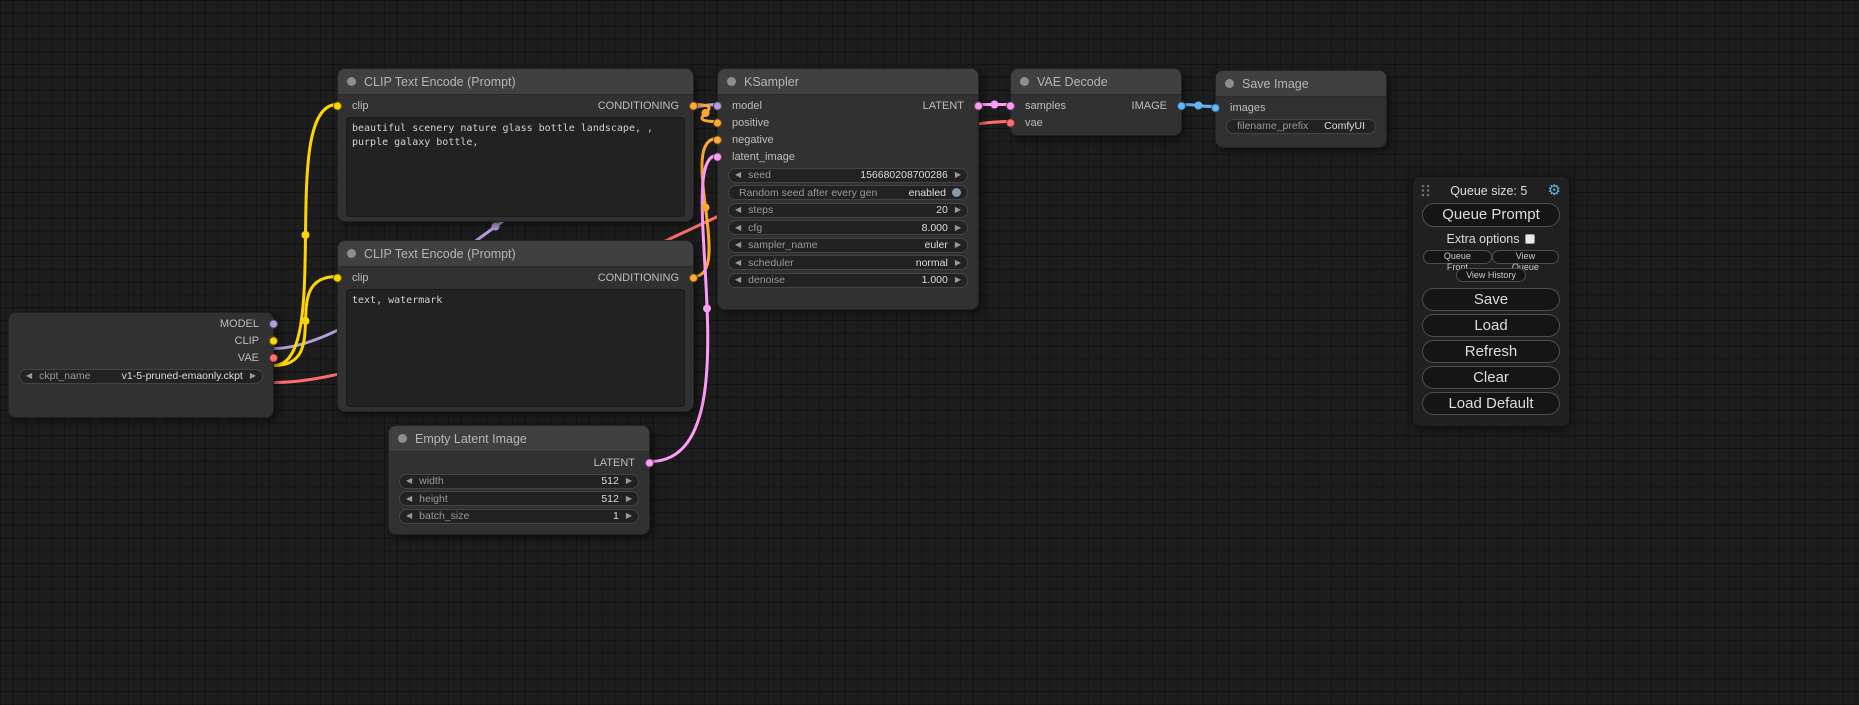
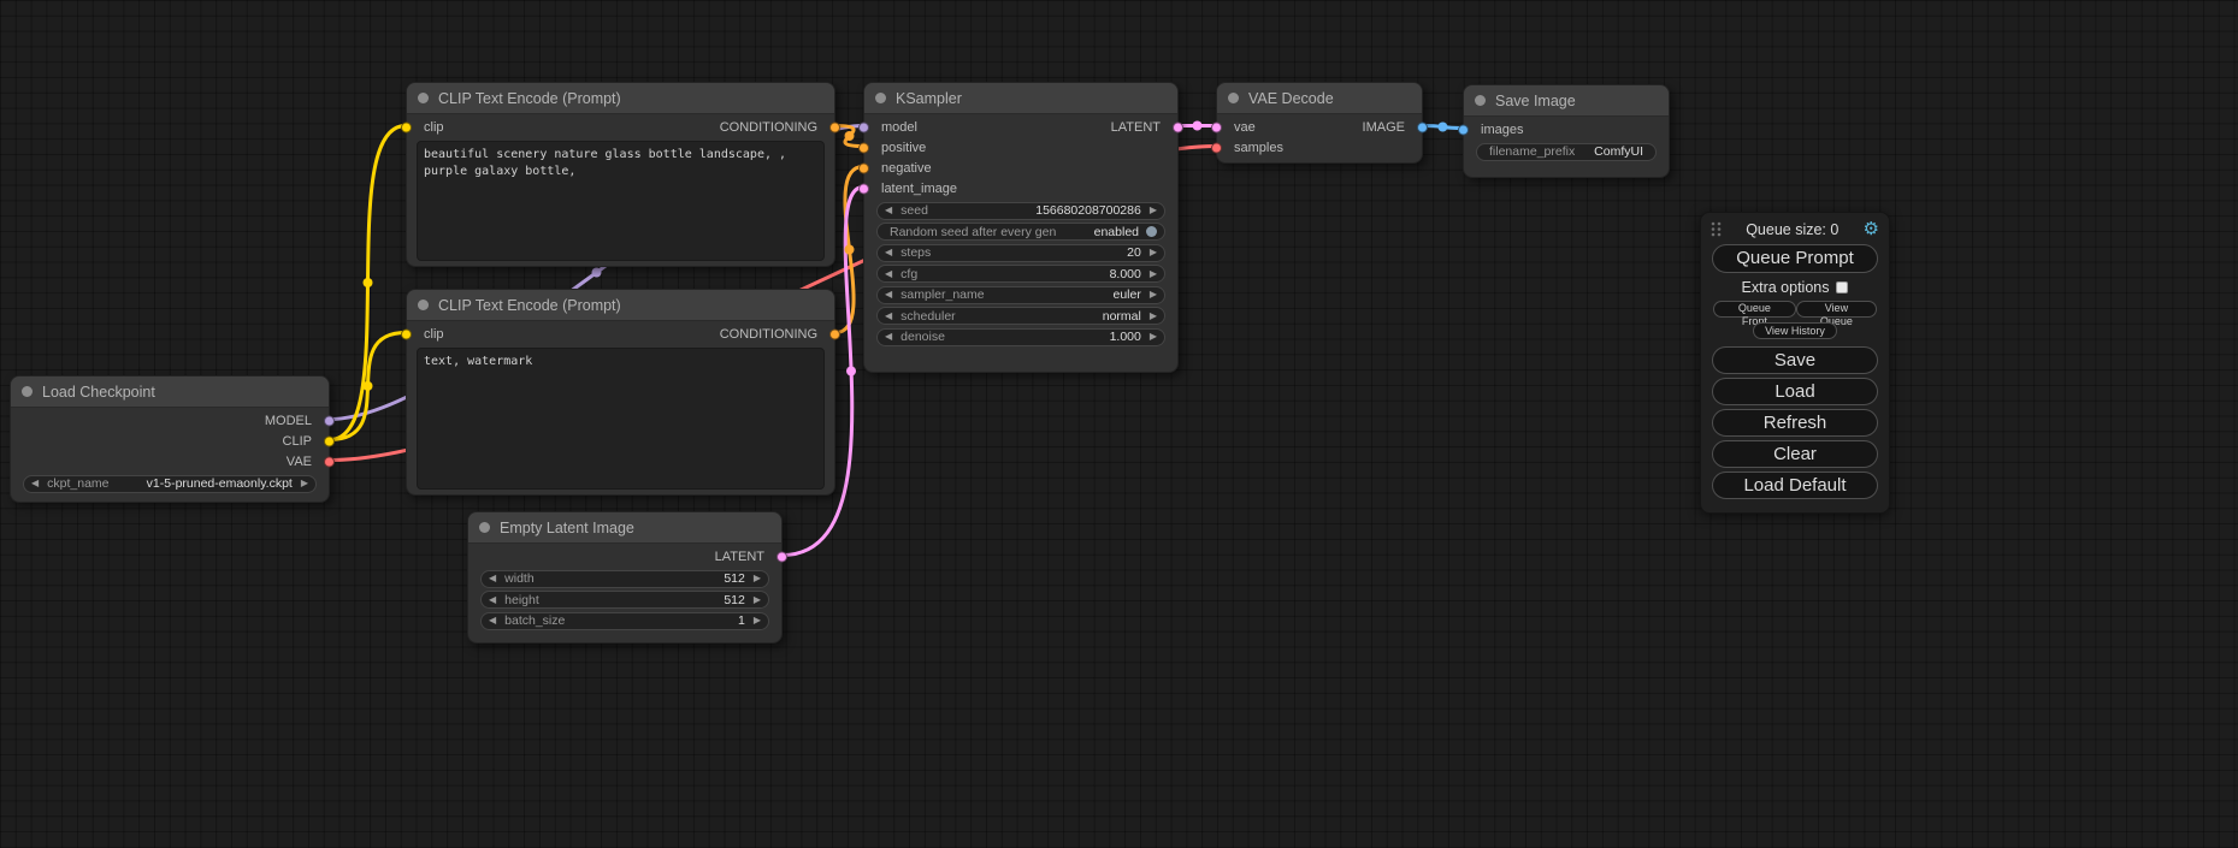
+ Load Checkpoint
  MODEL
  CLIP
  VAE
  ◀
  ckpt_name
  v1-5-pruned-emaonly.ckpt
  ▶
  CLIP Text Encode (Prompt)
  clip
  CONDITIONING
  beautiful scenery nature glass bottle landscape, , purple galaxy bottle,
  CLIP Text Encode (Prompt)
  clip
  CONDITIONING
  text, watermark
  Empty Latent Image
  LATENT
  ◀
  width
  512
  ▶
  ◀
  height
  512
  ▶
  ◀
  batch_size
  1
  ▶
  KSampler
  model
  LATENT
  positive
  negative
  latent_image
  ◀
  seed
  156680208700286
  ▶
  Random seed after every gen
  enabled
  ◀
  steps
  20
  ▶
  ◀
  cfg
  8.000
  ▶
  ◀
  sampler_name
  euler
  ▶
  ◀
  scheduler
  normal
  ▶
  ◀
  denoise
  1.000
  ▶
  VAE Decode
- samples
+ vae
  IMAGE
- vae
+ samples
  Save Image
  images
  filename_prefix
  ComfyUI
- Queue size: 5
+ Queue size: 0
  ⚙
  Queue Prompt
  Extra options
  Queue Front
  View Queue
  View History
  Save
  Load
  Refresh
  Clear
  Load Default
